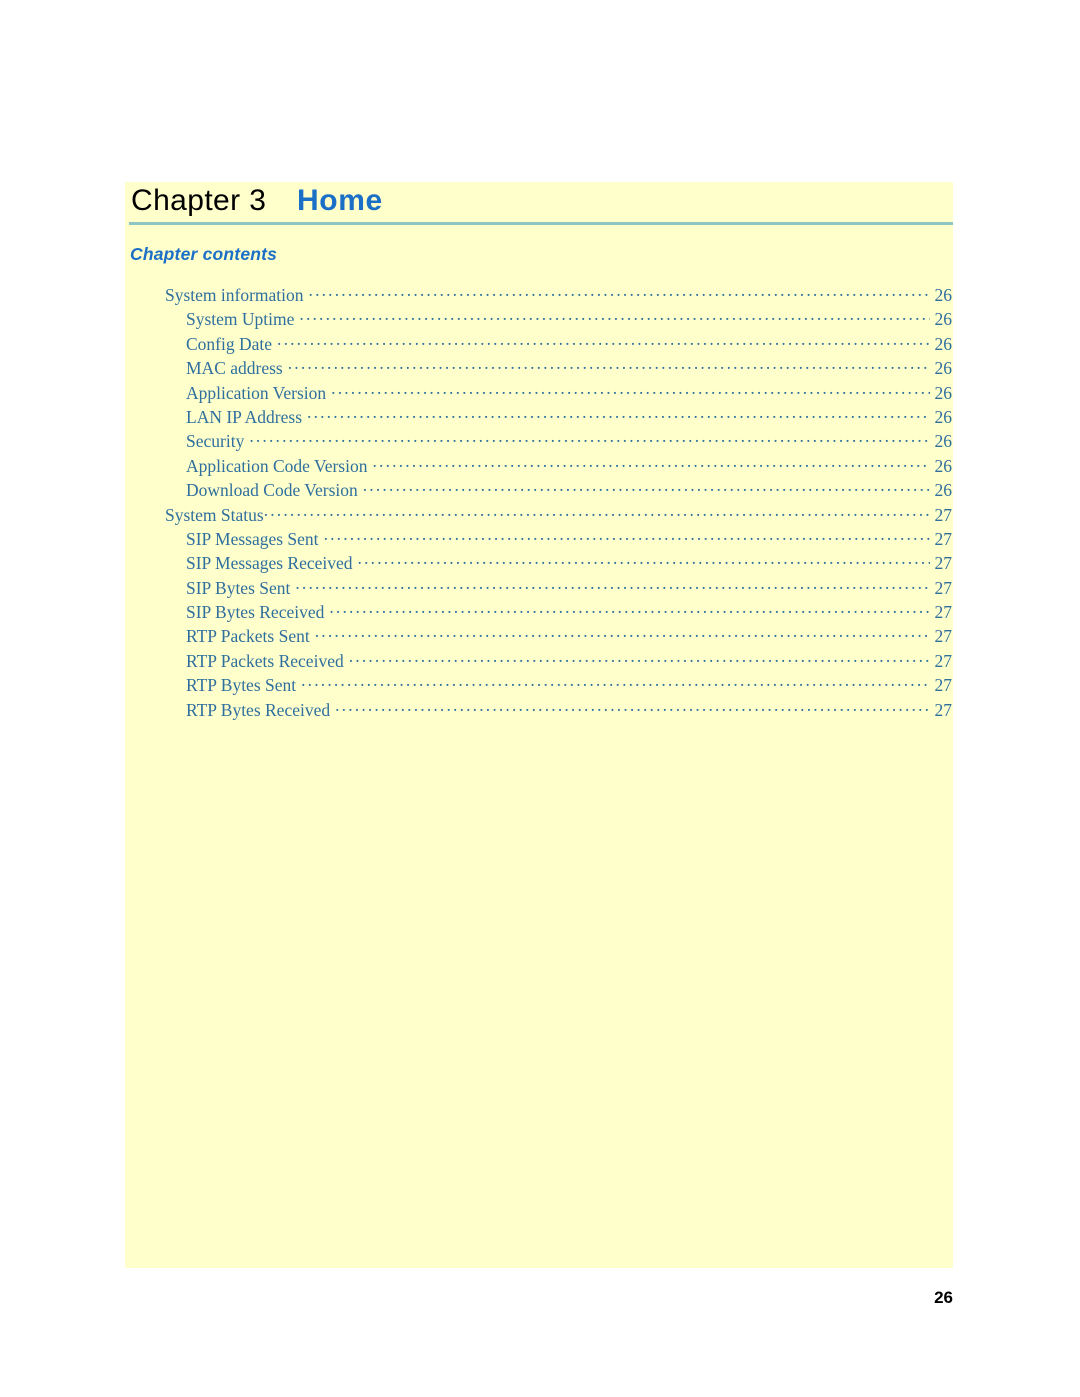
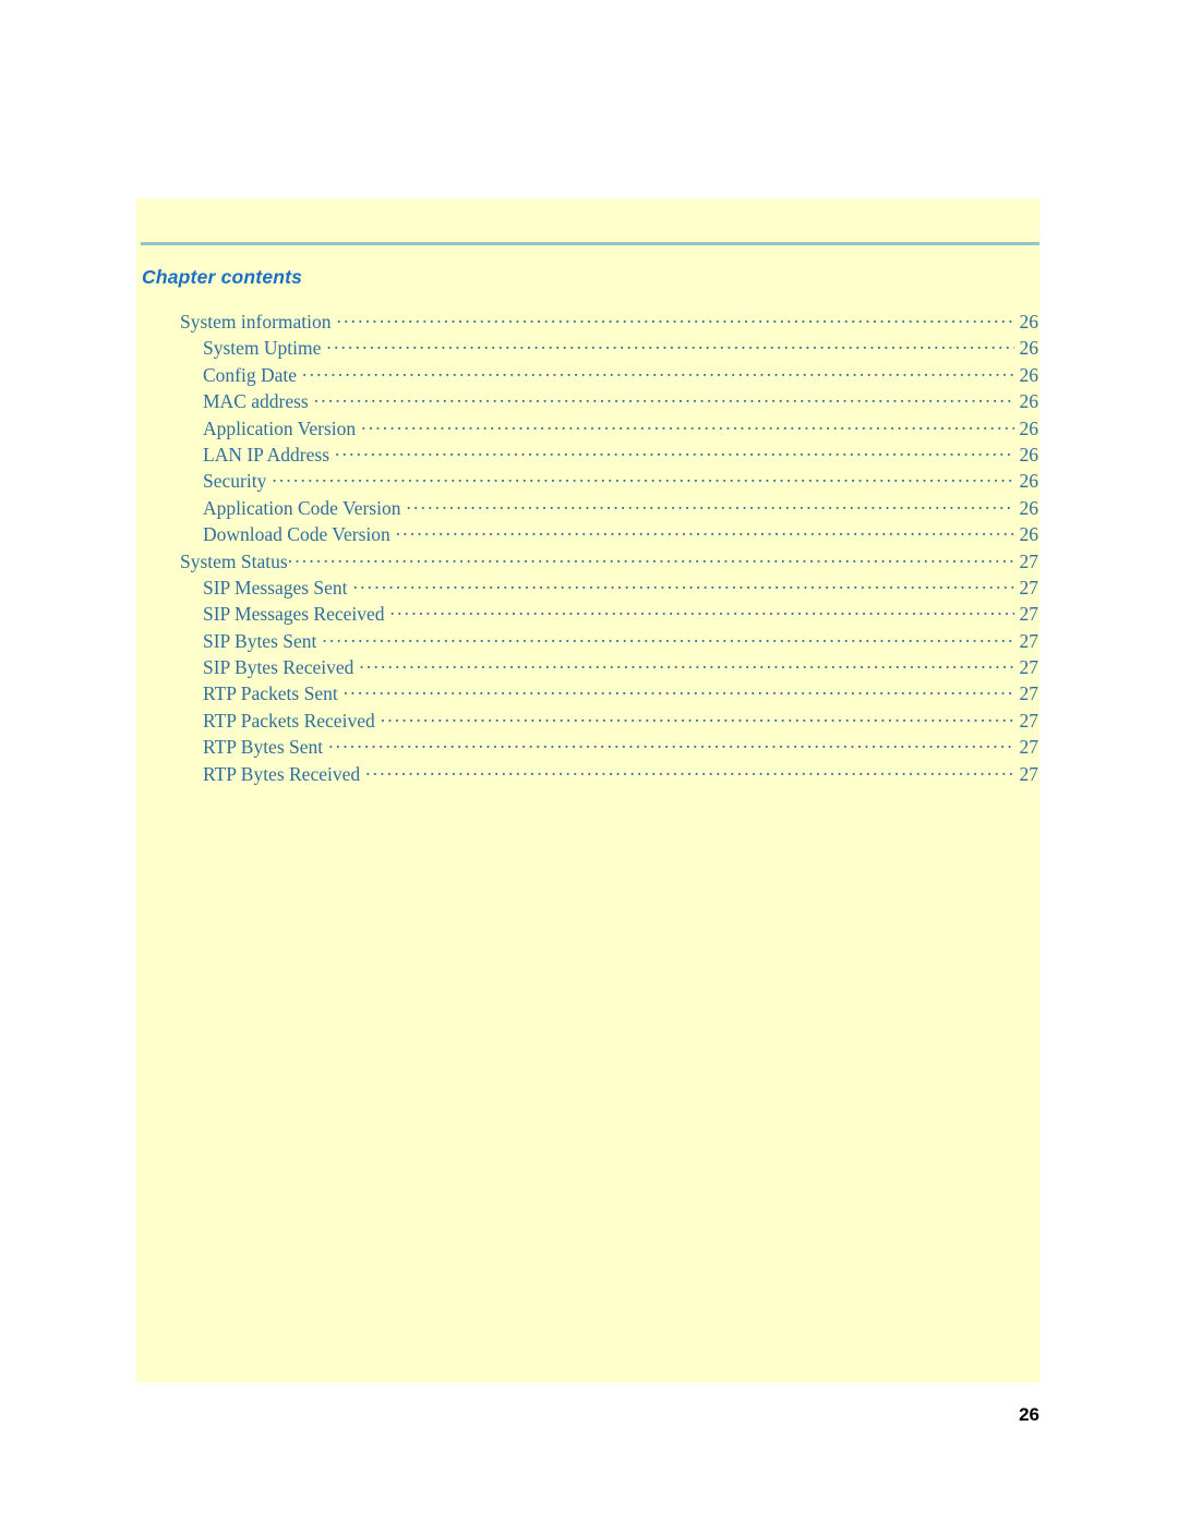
- Chapter 3
- Home
  Chapter contents
  System information
  26
  System Uptime
  26
  Config Date
  26
  MAC address
  26
  Application Version
  26
  LAN IP Address
  26
  Security
  26
  Application Code Version
  26
  Download Code Version
  26
  System Status
  27
  SIP Messages Sent
  27
  SIP Messages Received
  27
  SIP Bytes Sent
  27
  SIP Bytes Received
  27
  RTP Packets Sent
  27
  RTP Packets Received
  27
  RTP Bytes Sent
  27
  RTP Bytes Received
  27
  26
